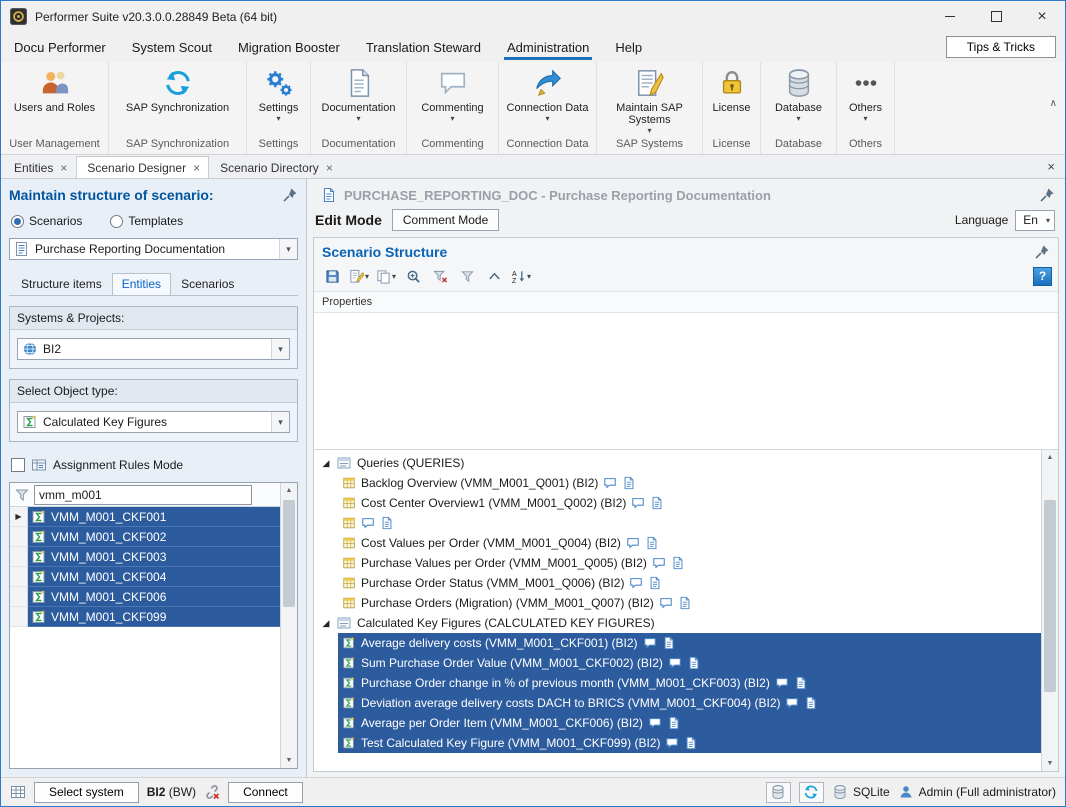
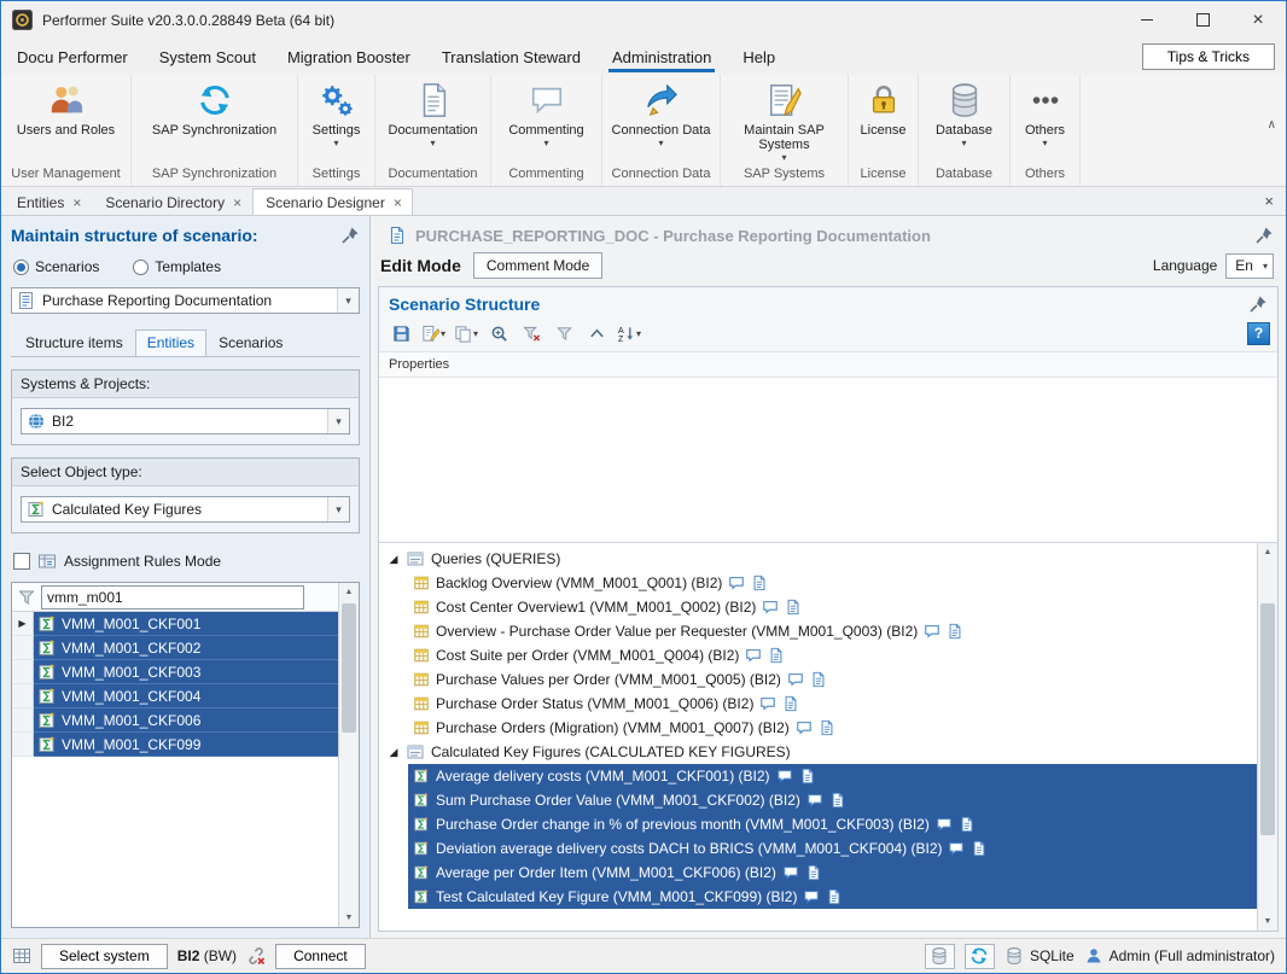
  Performer Suite v20.3.0.0.28849 Beta (64 bit)
  ×
  Docu Performer
  System Scout
  Migration Booster
  Translation Steward
  Administration
  Help
  Tips & Tricks
  Users and Roles
  User Management
  SAP Synchronization
  SAP Synchronization
  Settings
  ▾
  Settings
  Documentation
  ▾
  Documentation
  Commenting
  ▾
  Commenting
  Connection Data
  ▾
  Connection Data
  Maintain SAP Systems
  ▾
  SAP Systems
  License
  License
  Database
  ▾
  Database
  Others
  ▾
  Others
  ∧
  Entities
  ×
- Scenario Designer
+ Scenario Directory
  ×
- Scenario Directory
+ Scenario Designer
  ×
  ×
  Maintain structure of scenario:
  Scenarios
  Templates
  Purchase Reporting Documentation
  ▾
  Structure items
  Entities
  Scenarios
  Systems & Projects:
  BI2
  ▾
  Select Object type:
  Calculated Key Figures
  ▾
  Assignment Rules Mode
  vmm_m001
  ▶
  VMM_M001_CKF001
  VMM_M001_CKF002
  VMM_M001_CKF003
  VMM_M001_CKF004
  VMM_M001_CKF006
  VMM_M001_CKF099
  PURCHASE_REPORTING_DOC - Purchase Reporting Documentation
  Edit Mode
  Comment Mode
  Language
  En
  ▾
  Scenario Structure
  ▾
  ▾
  ▾
  ?
  Properties
  ◢
  Queries (QUERIES)
  Backlog Overview (VMM_M001_Q001) (BI2)
  Cost Center Overview1 (VMM_M001_Q002) (BI2)
+ Overview - Purchase Order Value per Requester (VMM_M001_Q003) (BI2)
- Cost Values per Order (VMM_M001_Q004) (BI2)
+ Cost Suite per Order (VMM_M001_Q004) (BI2)
  Purchase Values per Order (VMM_M001_Q005) (BI2)
  Purchase Order Status (VMM_M001_Q006) (BI2)
  Purchase Orders (Migration) (VMM_M001_Q007) (BI2)
  ◢
  Calculated Key Figures (CALCULATED KEY FIGURES)
  Average delivery costs (VMM_M001_CKF001) (BI2)
  Sum Purchase Order Value (VMM_M001_CKF002) (BI2)
  Purchase Order change in % of previous month (VMM_M001_CKF003) (BI2)
  Deviation average delivery costs DACH to BRICS (VMM_M001_CKF004) (BI2)
  Average per Order Item (VMM_M001_CKF006) (BI2)
  Test Calculated Key Figure (VMM_M001_CKF099) (BI2)
  Select system
  BI2 (BW)
  Connect
  SQLite
  Admin (Full administrator)
